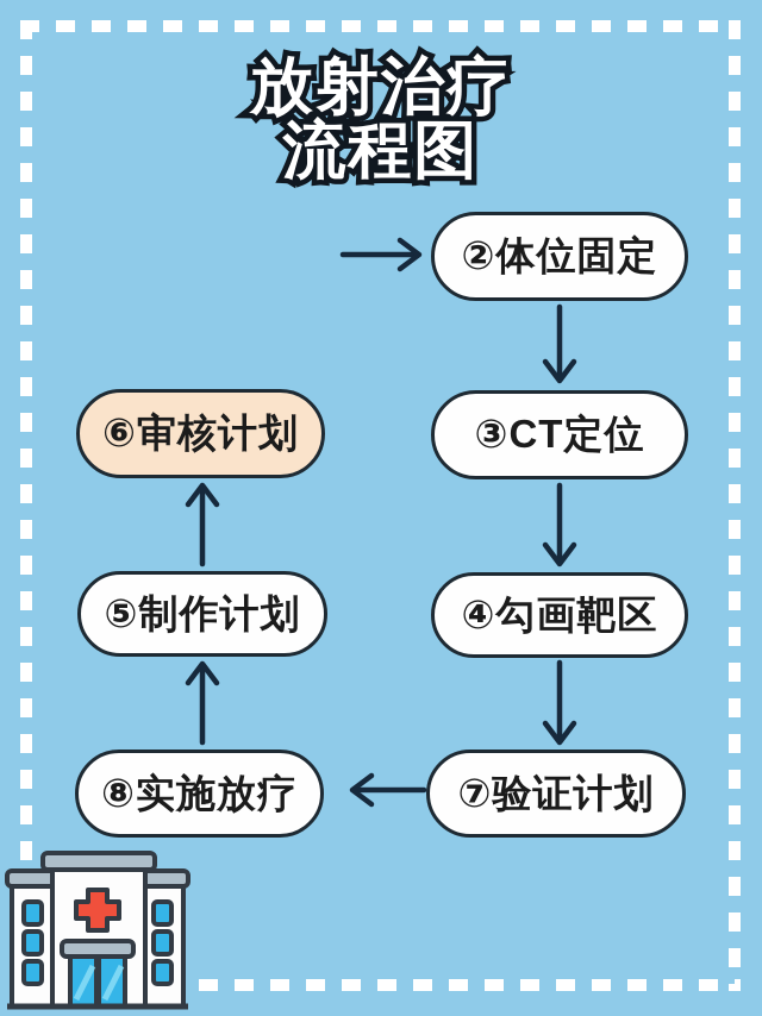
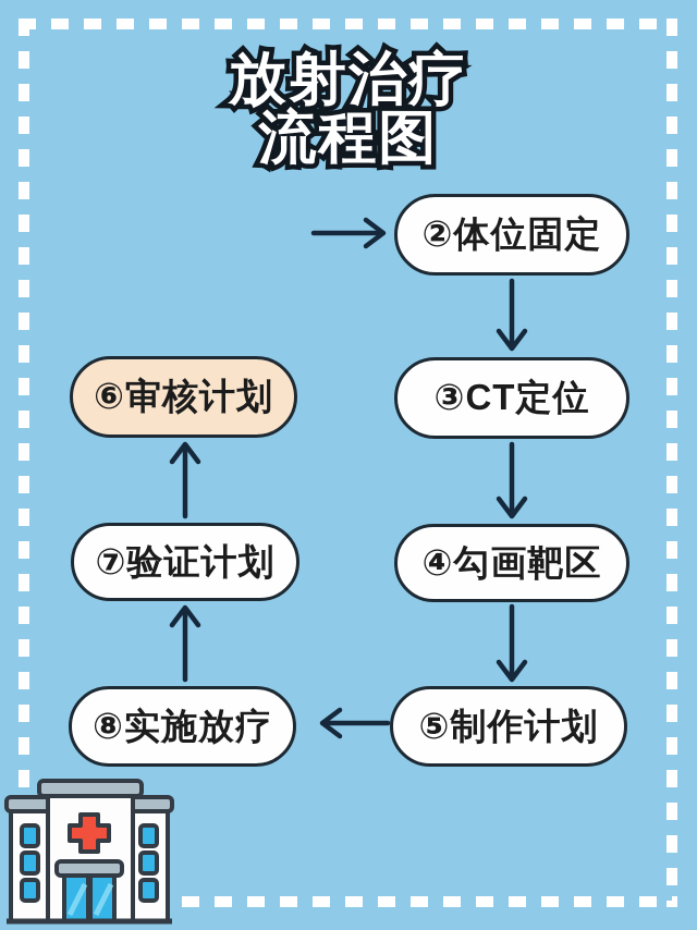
  放射治疗
  流程图
  ②体位固定
  ③CT定位
  ④勾画靶区
- ⑦验证计划
+ ⑤制作计划
  ⑧实施放疗
- ⑤制作计划
+ ⑦验证计划
  ⑥审核计划
